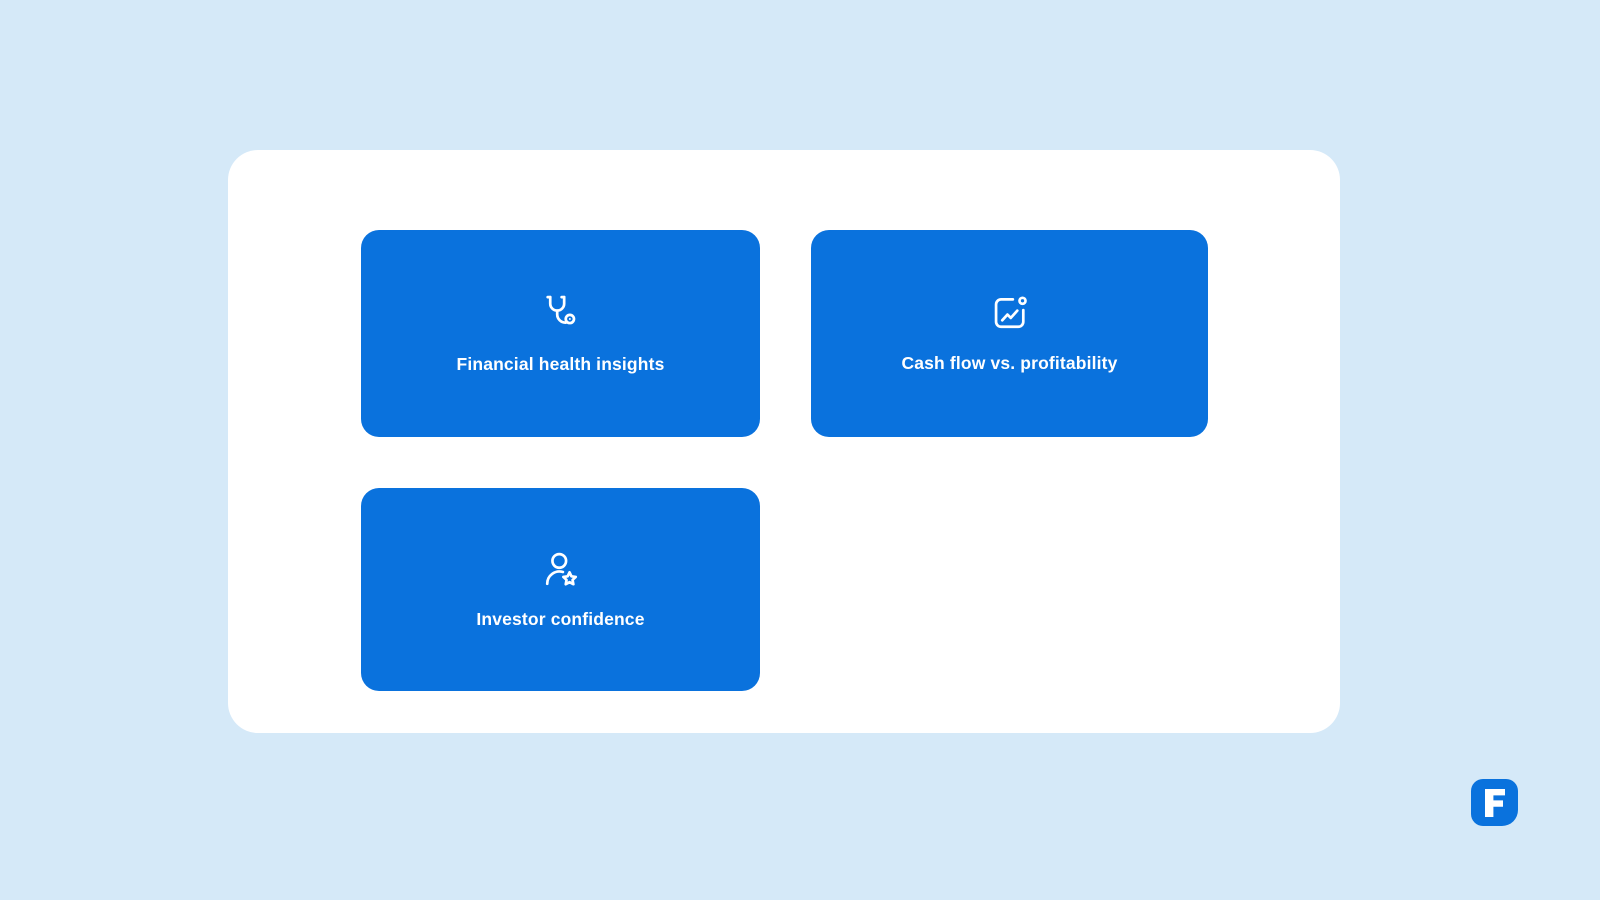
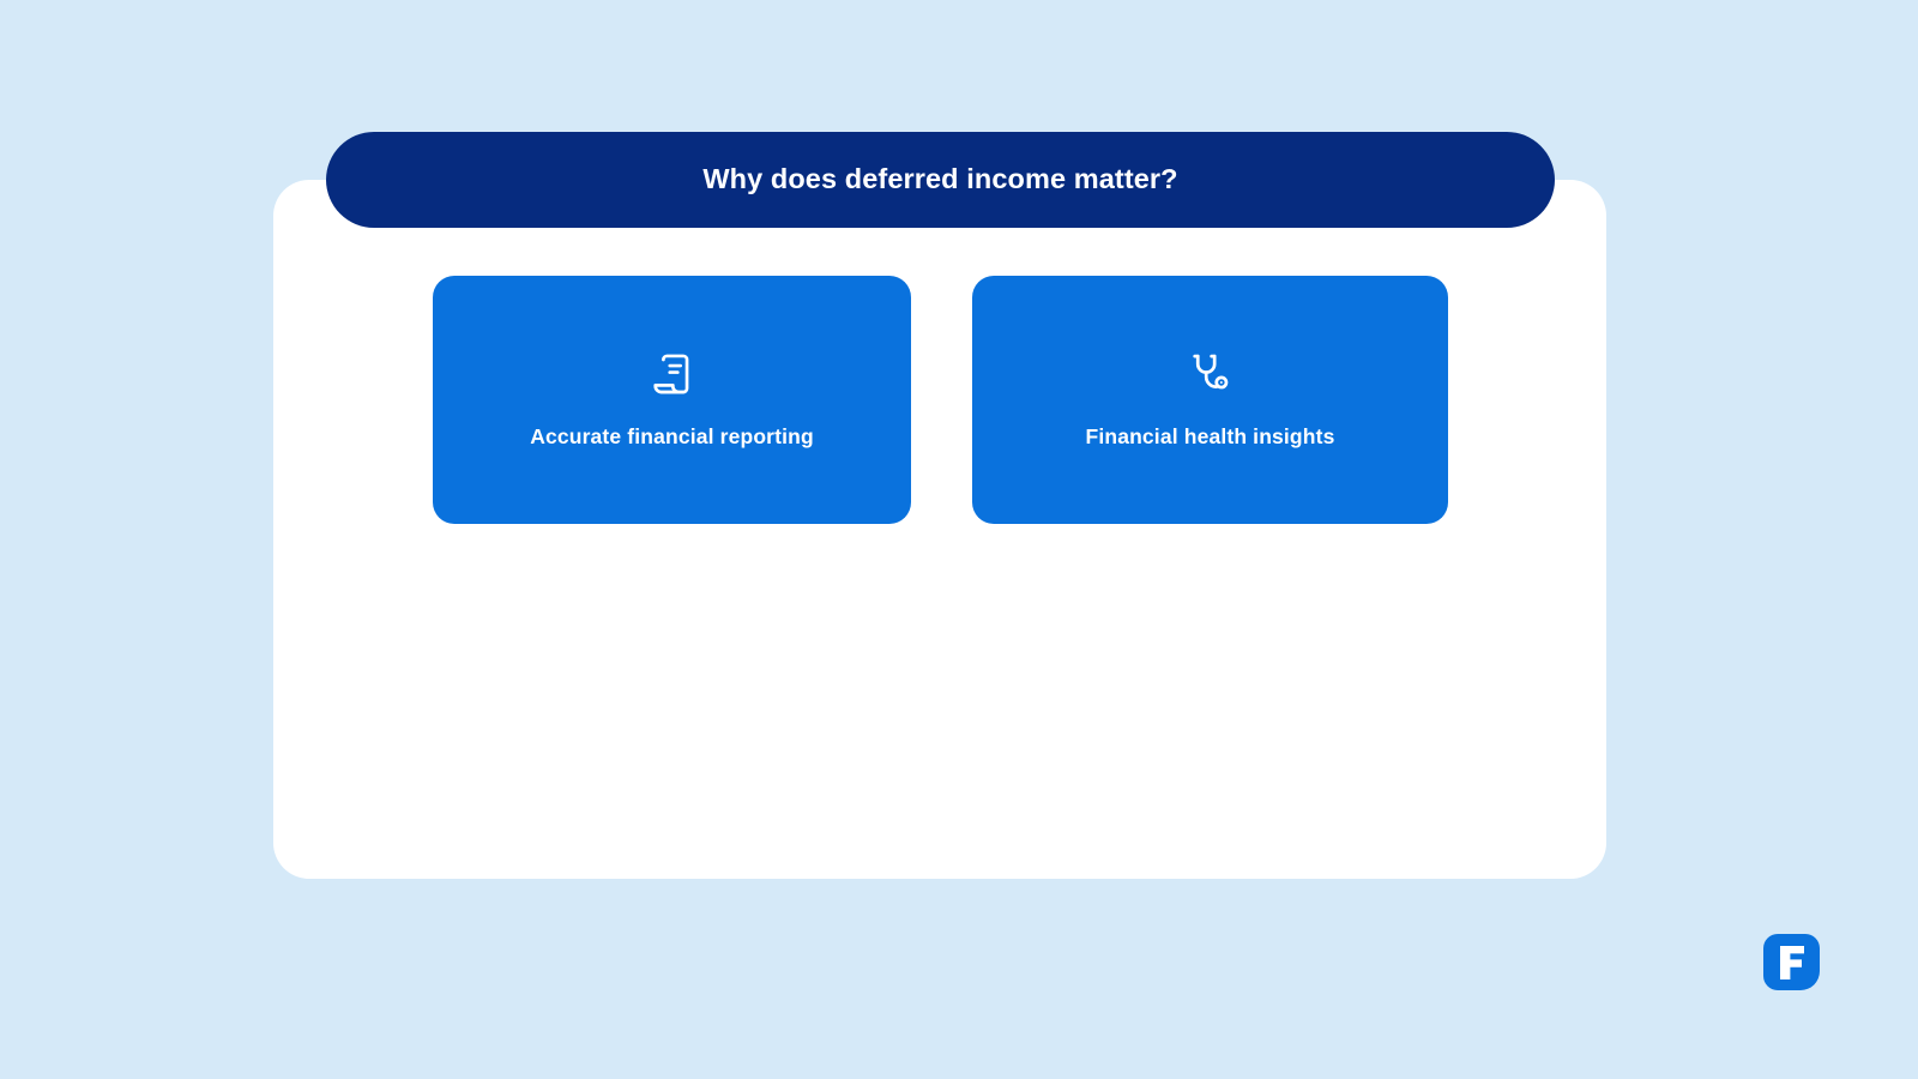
+ Why does deferred income matter?
+ Accurate financial reporting
  Financial health insights
- Cash flow vs. profitability
- Investor confidence
